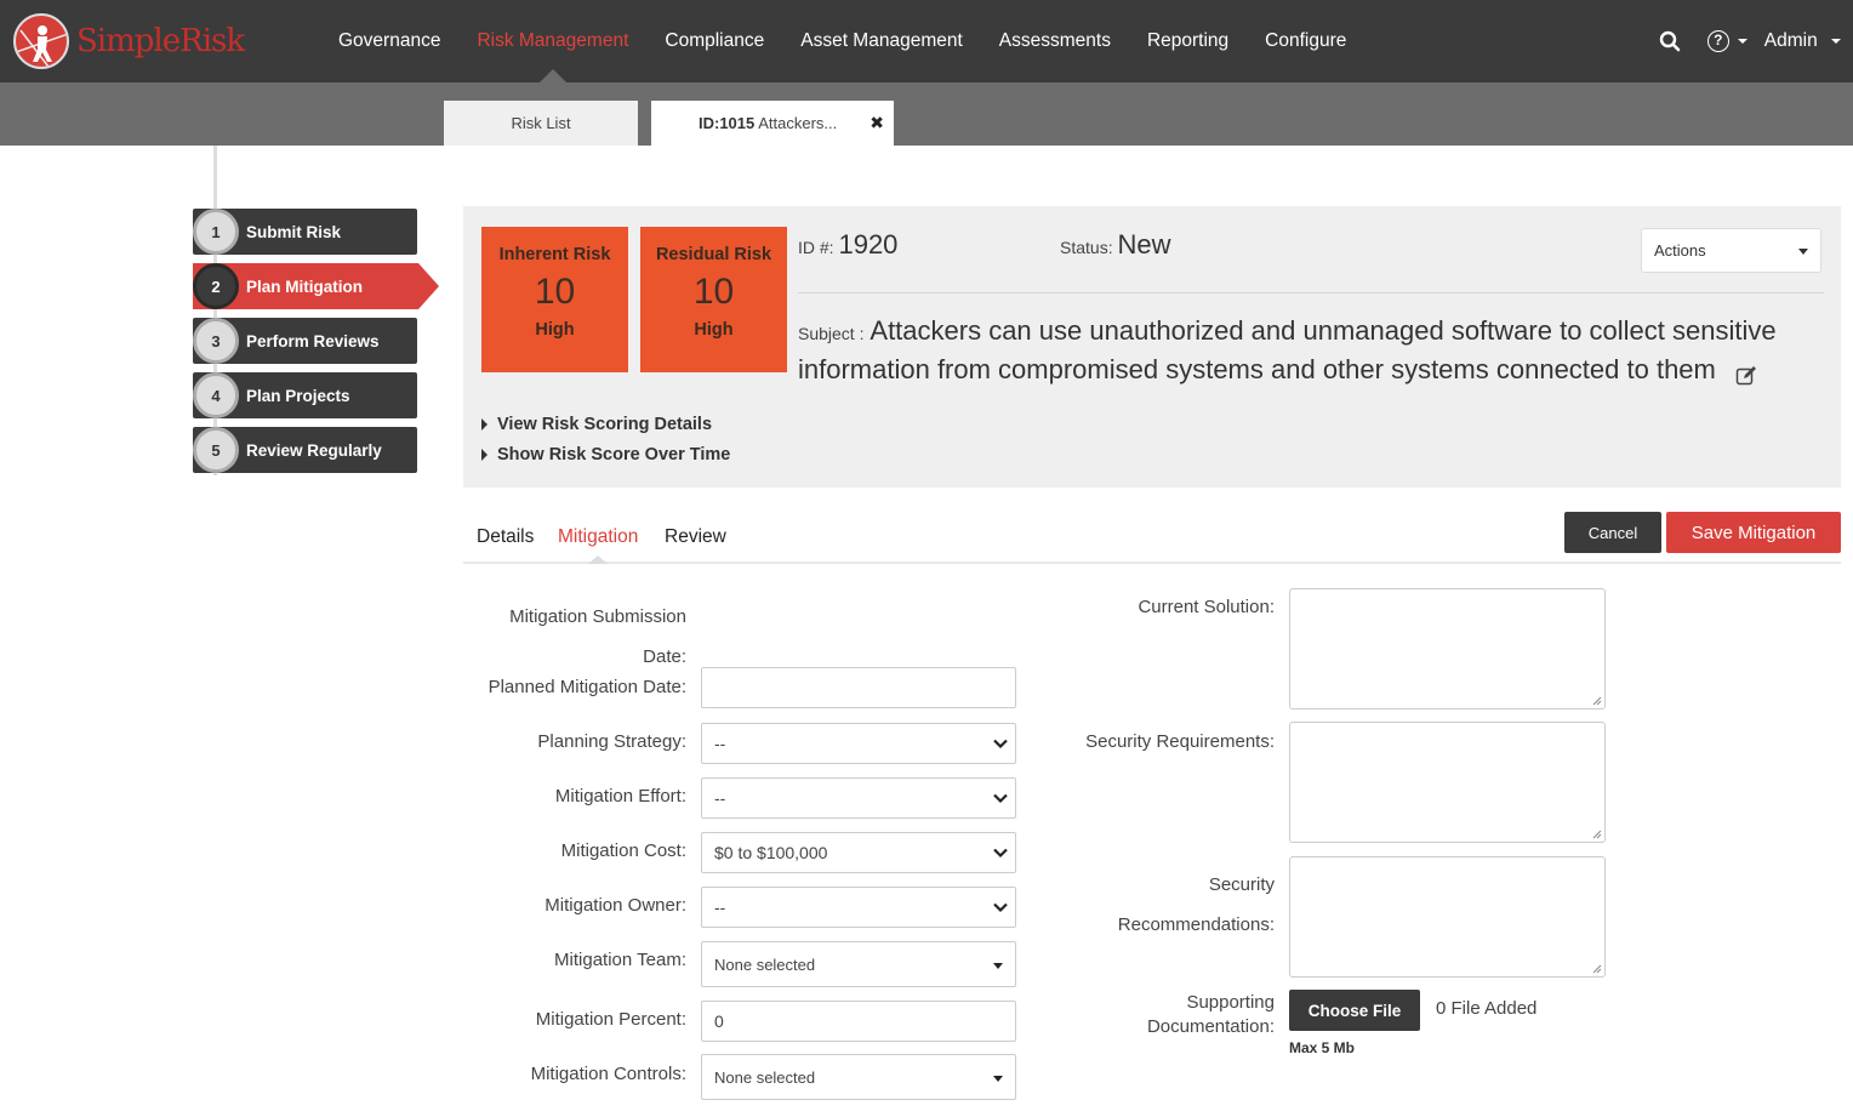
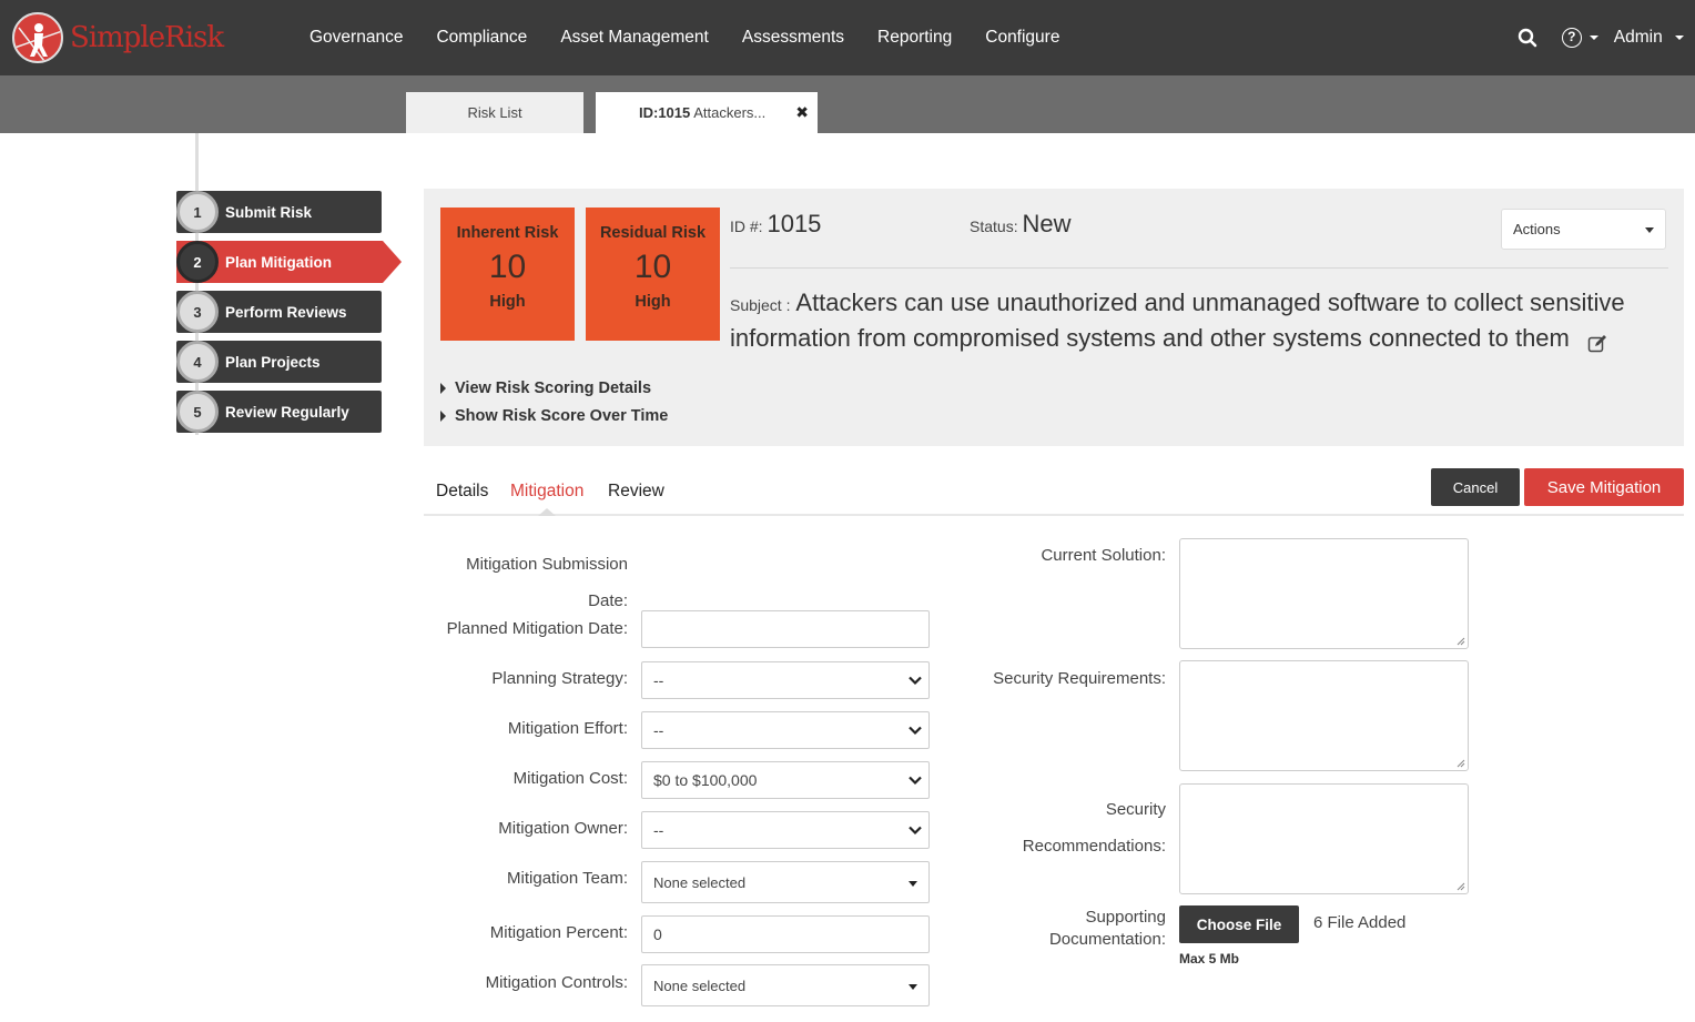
  SimpleRisk
  Governance
- Risk Management
  Compliance
  Asset Management
  Assessments
  Reporting
  Configure
  ?
  Admin
  Risk List
  ID:1015
  Attackers...
  ✖
  1
  Submit Risk
  2
  Plan Mitigation
  3
  Perform Reviews
  4
  Plan Projects
  5
  Review Regularly
  Inherent Risk
  10
  High
  Residual Risk
  10
  High
- ID #: 1920
+ ID #: 1015
  Status: New
  Actions
  Subject : Attackers can use unauthorized and unmanaged software to collect sensitive information from compromised systems and other systems connected to them
  View Risk Scoring Details
  Show Risk Score Over Time
  Details
  Mitigation
  Review
  Cancel
  Save Mitigation
  Mitigation Submission
  Date:
  Planned Mitigation Date:
  Planning Strategy:
  --
  Mitigation Effort:
  --
  Mitigation Cost:
  $0 to $100,000
  Mitigation Owner:
  --
  Mitigation Team:
  None selected
  Mitigation Percent:
  0
  Mitigation Controls:
  None selected
  Current Solution:
  Security Requirements:
  Security
  Recommendations:
  Supporting
  Documentation:
  Choose File
- 0 File Added
+ 6 File Added
  Max 5 Mb
